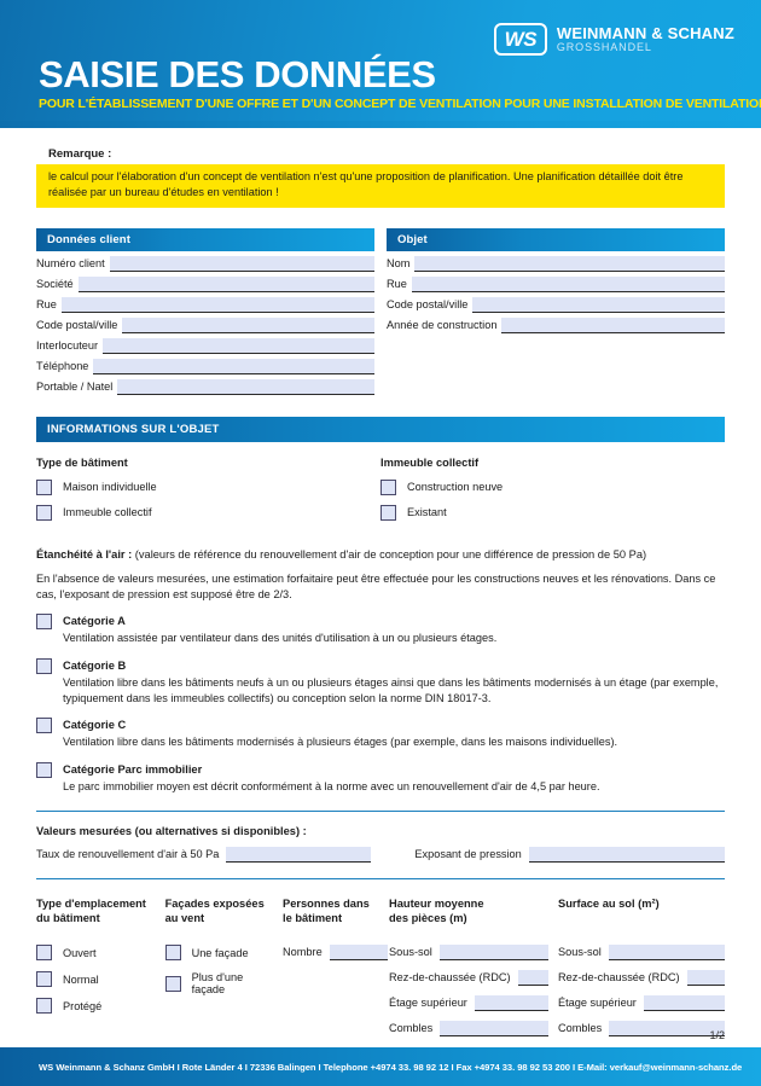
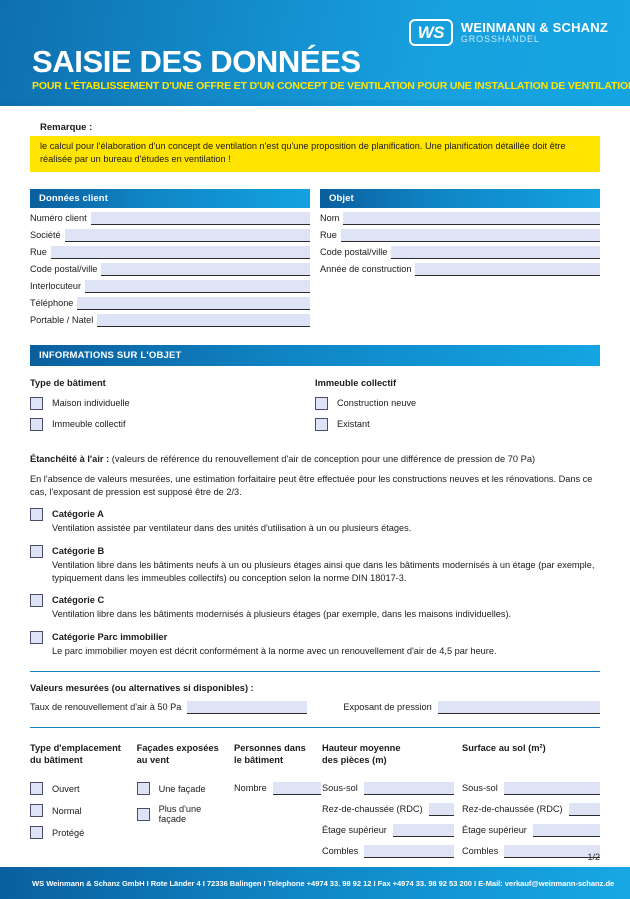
  WS
  WEINMANN & SCHANZ
  GROSSHANDEL
  SAISIE DES DONNÉES
  POUR L'ÉTABLISSEMENT D'UNE OFFRE ET D'UN CONCEPT DE VENTILATION POUR UNE INSTALLATION DE VENTILATIO
  Remarque :
  le calcul pour l'élaboration d'un concept de ventilation n'est qu'une proposition de planification. Une planification détaillée doit être réalisée par un bureau d'études en ventilation !
  Données client
  Numéro client
  Société
  Rue
  Code postal/ville
  Interlocuteur
  Téléphone
  Portable / Natel
  Objet
  Nom
  Rue
  Code postal/ville
  Année de construction
  INFORMATIONS SUR L'OBJET
  Type de bâtiment
  Maison individuelle
  Immeuble collectif
  Immeuble collectif
  Construction neuve
  Existant
- Étanchéité à l'air : (valeurs de référence du renouvellement d'air de conception pour une différence de pression de 50 Pa)
+ Étanchéité à l'air : (valeurs de référence du renouvellement d'air de conception pour une différence de pression de 70 Pa)
  En l'absence de valeurs mesurées, une estimation forfaitaire peut être effectuée pour les constructions neuves et les rénovations. Dans ce cas, l'exposant de pression est supposé être de 2/3.
  Catégorie A
  Ventilation assistée par ventilateur dans des unités d'utilisation à un ou plusieurs étages.
  Catégorie B
  Ventilation libre dans les bâtiments neufs à un ou plusieurs étages ainsi que dans les bâtiments modernisés à un étage (par exemple, typiquement dans les immeubles collectifs) ou conception selon la norme DIN 18017-3.
  Catégorie C
  Ventilation libre dans les bâtiments modernisés à plusieurs étages (par exemple, dans les maisons individuelles).
  Catégorie Parc immobilier
  Le parc immobilier moyen est décrit conformément à la norme avec un renouvellement d'air de 4,5 par heure.
  Valeurs mesurées (ou alternatives si disponibles) :
  Taux de renouvellement d'air à 50 Pa
  Exposant de pression
  Type d'emplacement
  du bâtiment
  Ouvert
  Normal
  Protégé
  Façades exposées
  au vent
  Une façade
  Plus d'une façade
  Personnes dans
  le bâtiment
  Nombre
  Hauteur moyenne
  des pièces (m)
  Sous-sol
  Rez-de-chaussée (RDC)
  Étage supérieur
  Combles
  Surface au sol (m²)
  Sous-sol
  Rez-de-chaussée (RDC)
  Étage supérieur
  Combles
  1/2
  WS Weinmann & Schanz GmbH I Rote Länder 4 I 72336 Balingen I Telephone +4974 33. 98 92 12 I Fax +4974 33. 98 92 53 200 I E-Mail: verkauf@weinmann-schanz.de
